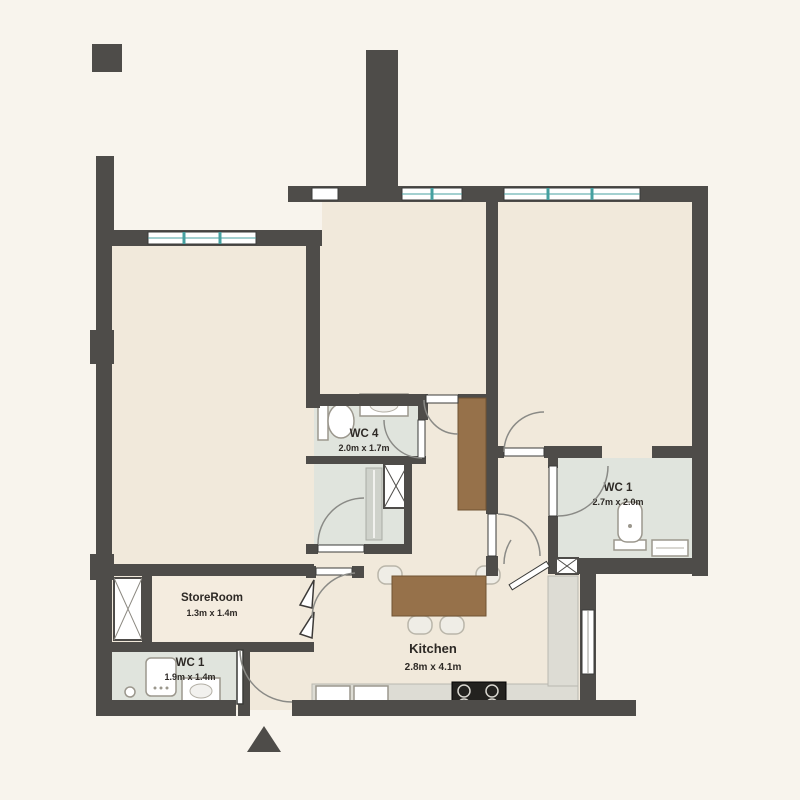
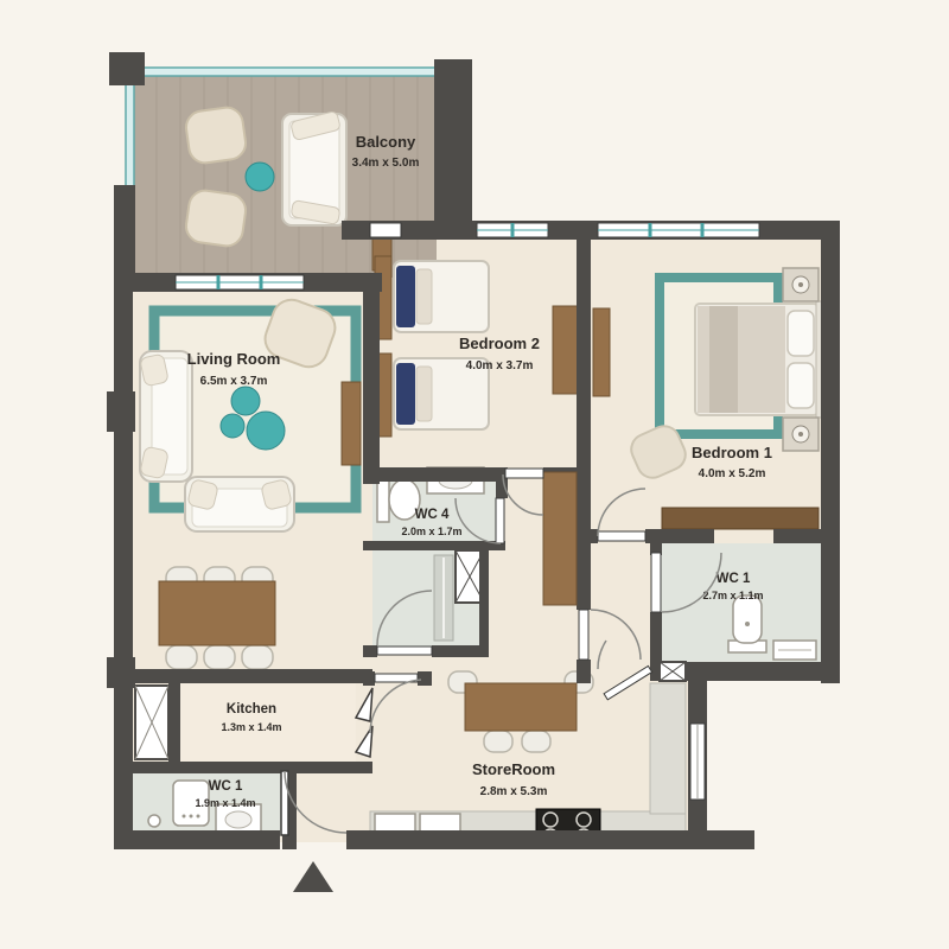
+ Balcony
+ 3.4m x 5.0m
+ Living Room
+ 6.5m x 3.7m
+ Bedroom 2
+ 4.0m x 3.7m
+ Bedroom 1
+ 4.0m x 5.2m
  WC 4
  2.0m x 1.7m
  WC 1
- 2.7m x 2.0m
+ 2.7m x 1.1m
- StoreRoom
+ Kitchen
  1.3m x 1.4m
  WC 1
  1.9m x 1.4m
- Kitchen
+ StoreRoom
- 2.8m x 4.1m
+ 2.8m x 5.3m
